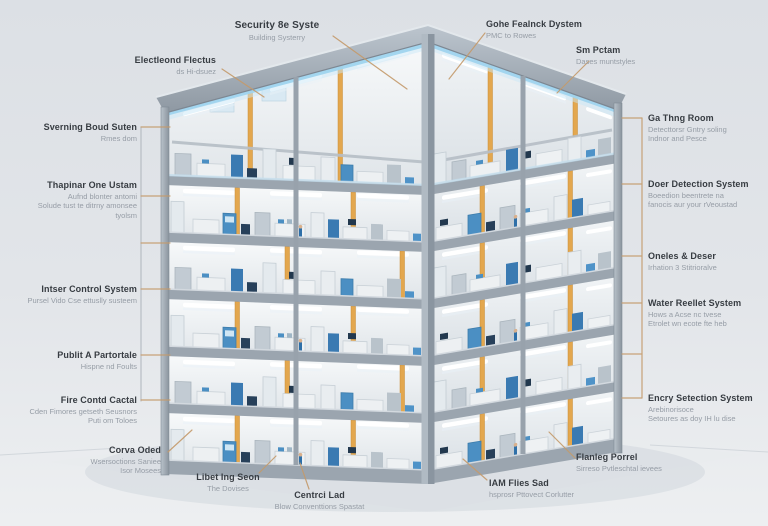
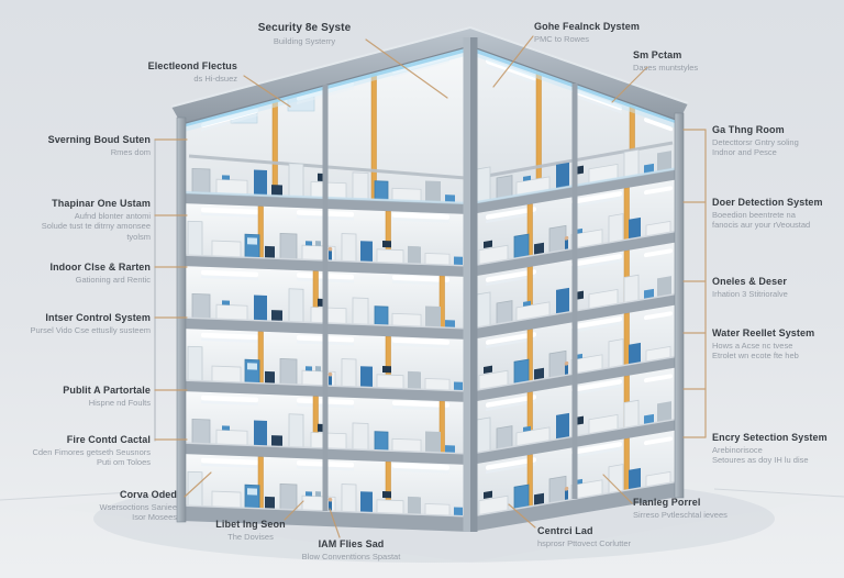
  Security 8e Syste
  Building Systerry
  Electleond Flectus
  ds Hi-dsuez
  Gohe Fealnck Dystem
  PMC to Rowes
  Sm Pctam
  Dases muntstyles
  Sverning Boud Suten
  Rmes dom
  Thapinar One Ustam
  Aufnd blonter antomi
  Solude tust te ditrny amonsee
  tyolsm
+ Indoor Clse & Rarten
+ Gationing ard Rentic
  Intser Control System
  Pursel Vido Cse ettuslly susteem
  Publit A Partortale
  Hispne nd Foults
  Fire Contd Cactal
  Cden Fimores getseth Seusnors
  Puti om Toloes
  Ga Thng Room
  Detecttorsr Gntry soling
  Indnor and Pesce
  Doer Detection System
  Boeedion beentrete na
  fanocis aur your rVeoustad
  Oneles & Deser
  Irhation 3 Stitrioralve
  Water Reellet System
  Hows a Acse nc tvese
  Etrolet wn ecote fte heb
  Encry Setection System
  Arebinorisoce
  Setoures as doy IH lu dise
  Corva Oded
  Wsersoctions Saniee
  Isor Mosees
  Libet Ing Seon
  The Dovises
- Centrci Lad
+ IAM Flies Sad
  Blow Conventtions Spastat
- IAM Flies Sad
+ Centrci Lad
  hsprosr Pttovect Corlutter
  Flanleg Porrel
  Sirreso Pvtleschtal ievees
